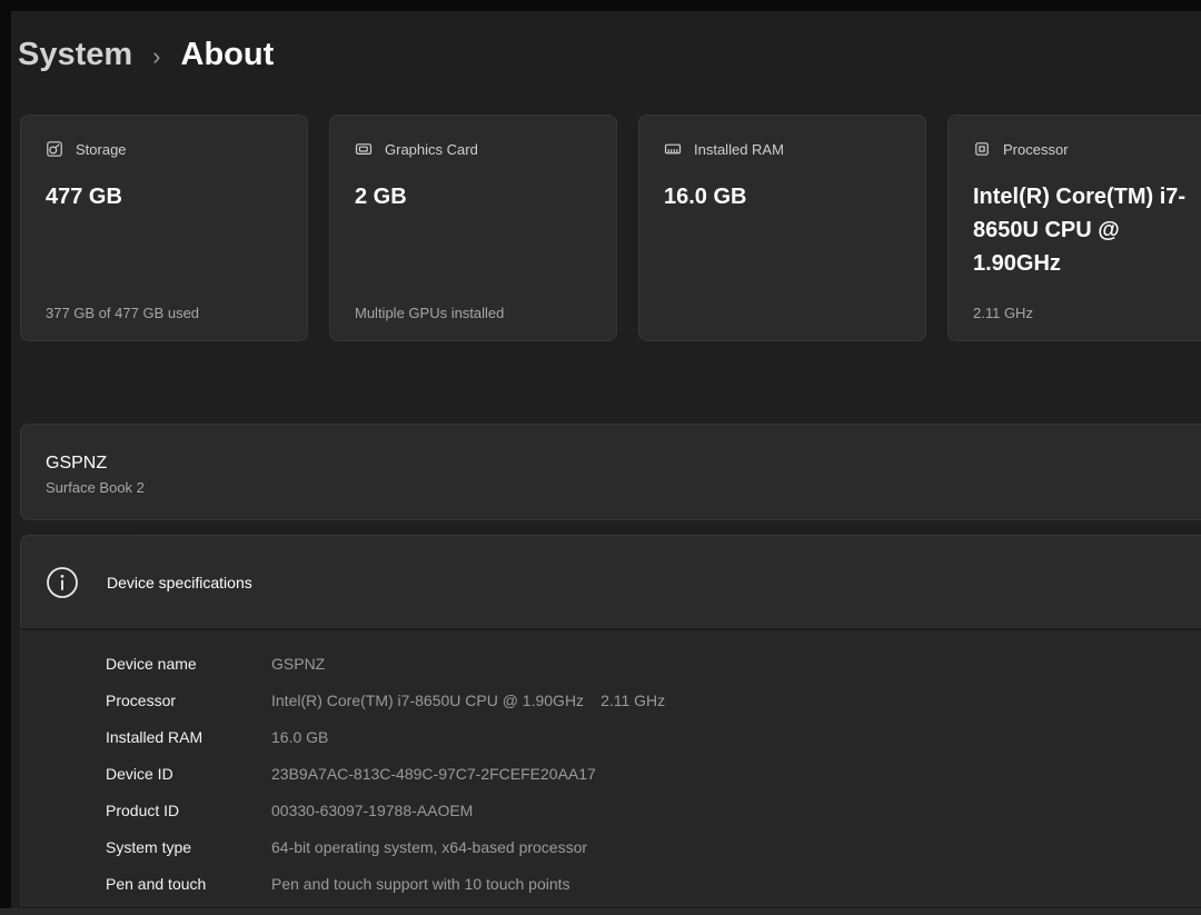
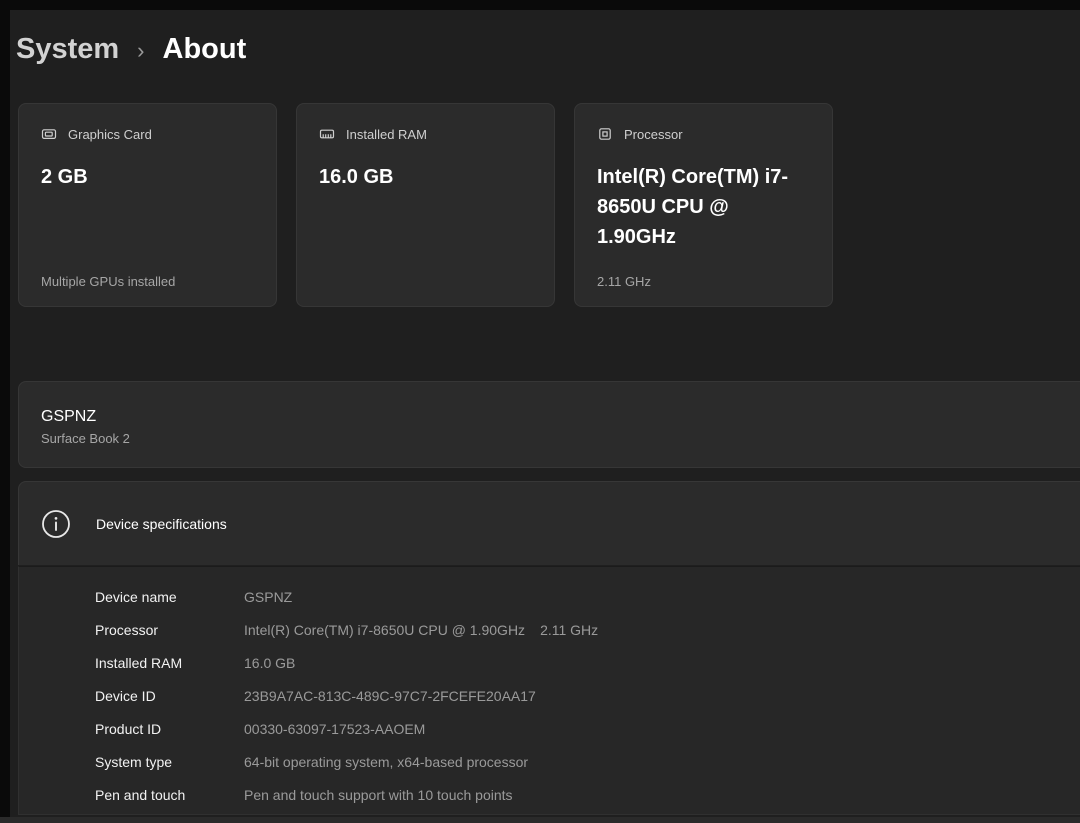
  System
  ›
  About
- Storage
- 477 GB
- 377 GB of 477 GB used
  Graphics Card
  2 GB
  Multiple GPUs installed
  Installed RAM
  16.0 GB
  Processor
  Intel(R) Core(TM) i7-8650U CPU @ 1.90GHz
  2.11 GHz
  GSPNZ
  Surface Book 2
  Device specifications
  Device name
  GSPNZ
  Processor
  Intel(R) Core(TM) i7-8650U CPU @ 1.90GHz
  2.11 GHz
  Installed RAM
  16.0 GB
  Device ID
  23B9A7AC-813C-489C-97C7-2FCEFE20AA17
  Product ID
- 00330-63097-19788-AAOEM
+ 00330-63097-17523-AAOEM
  System type
  64-bit operating system, x64-based processor
  Pen and touch
  Pen and touch support with 10 touch points
